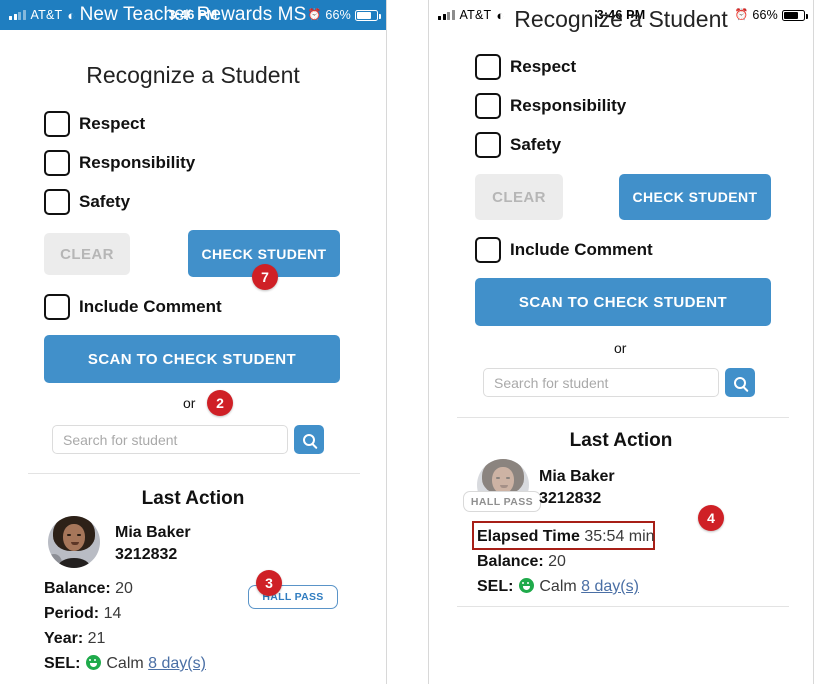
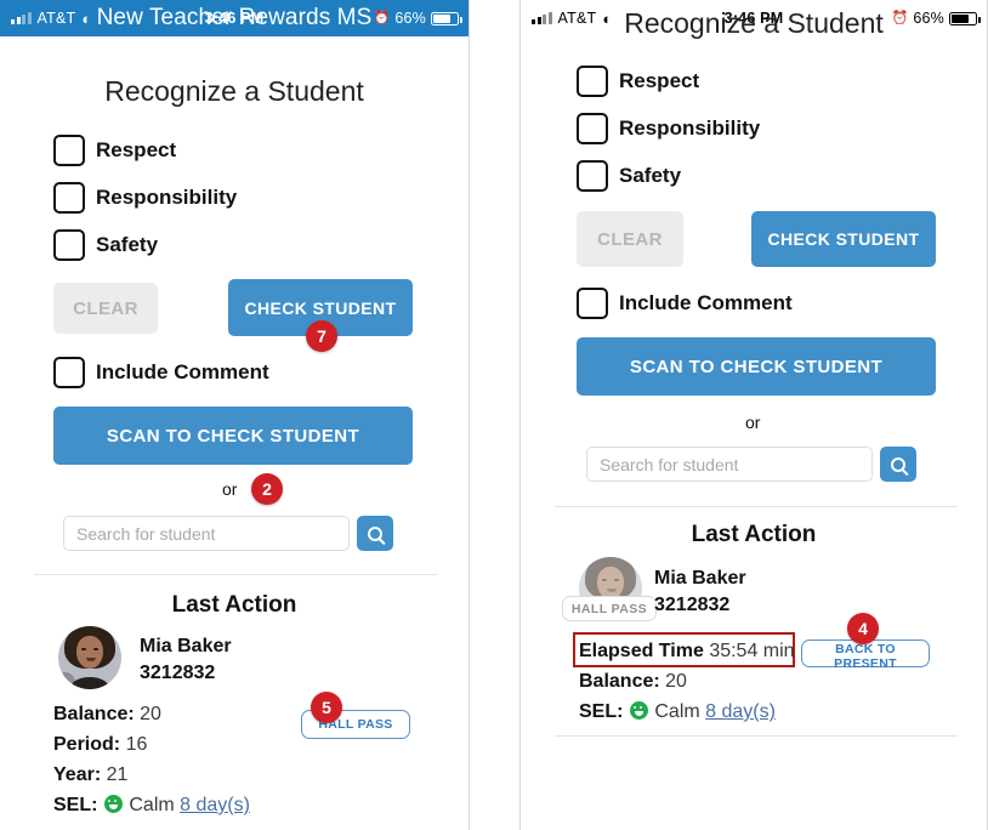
  AT&T
  ◐
  3:46 PM
  ⏰
  66%
  New Teacher Rewards MS
  Recognize a Student
  Respect
  Responsibility
  Safety
  CLEAR
  CHECK STUDENT
  Include Comment
  SCAN TO CHECK STUDENT
  or
  Search for student
  Last Action
  Mia Baker
  3212832
  Balance: 20
- Period: 14
+ Period: 16
  Year: 21
  SEL: Calm 8 day(s)
  HALL PASS
  AT&T
  ◐
  3:46 PM
  ⏰
  66%
  Recognize a Student
  Respect
  Responsibility
  Safety
  CLEAR
  CHECK STUDENT
  Include Comment
  SCAN TO CHECK STUDENT
  or
  Search for student
  Last Action
  HALL PASS
  Mia Baker
  3212832
  Elapsed Time 35:54 min
+ BACK TO PRESENT
  Balance: 20
  SEL: Calm 8 day(s)
  7
  2
- 3
+ 5
  4
